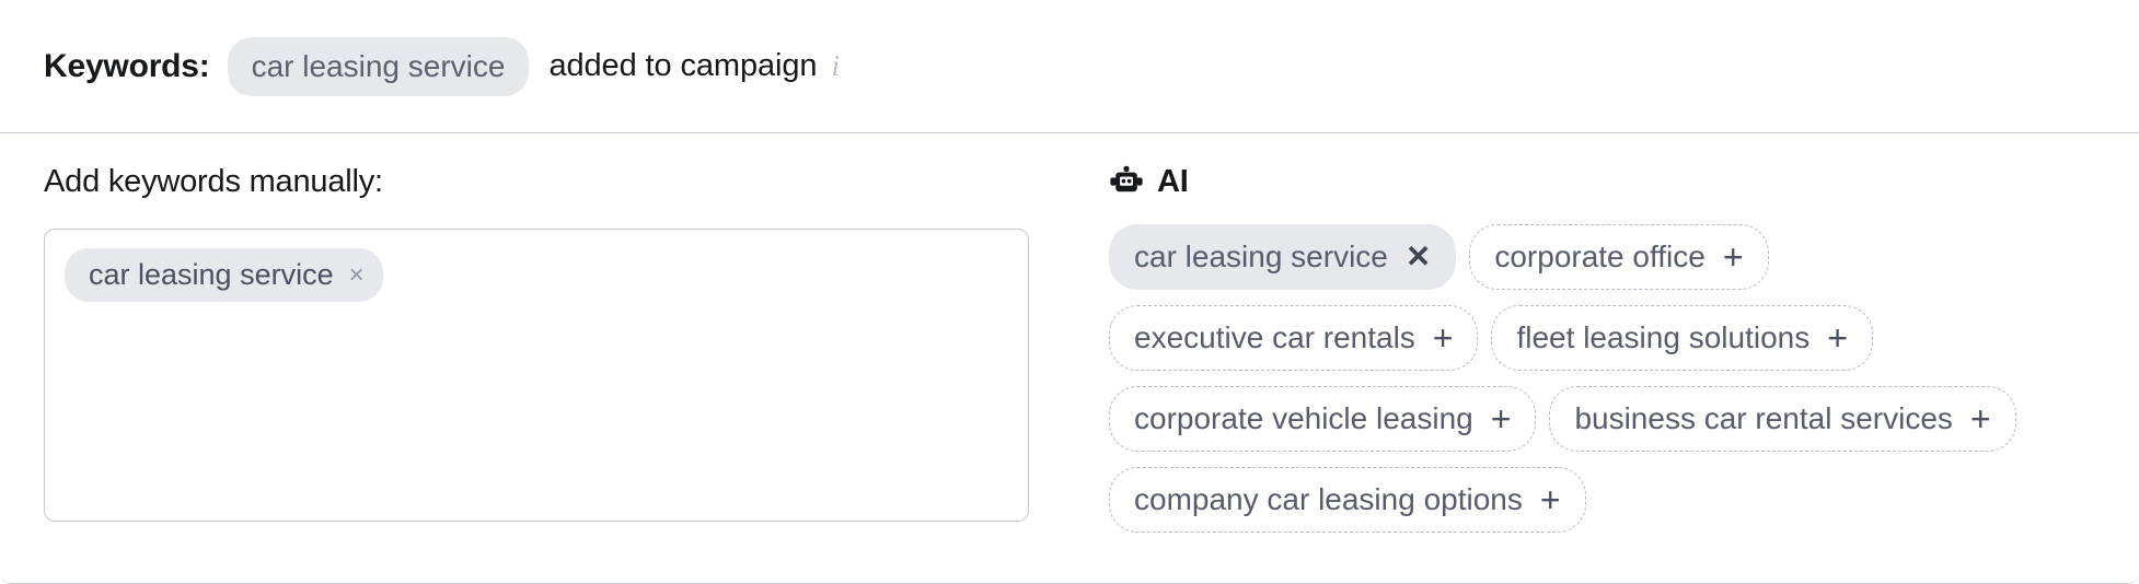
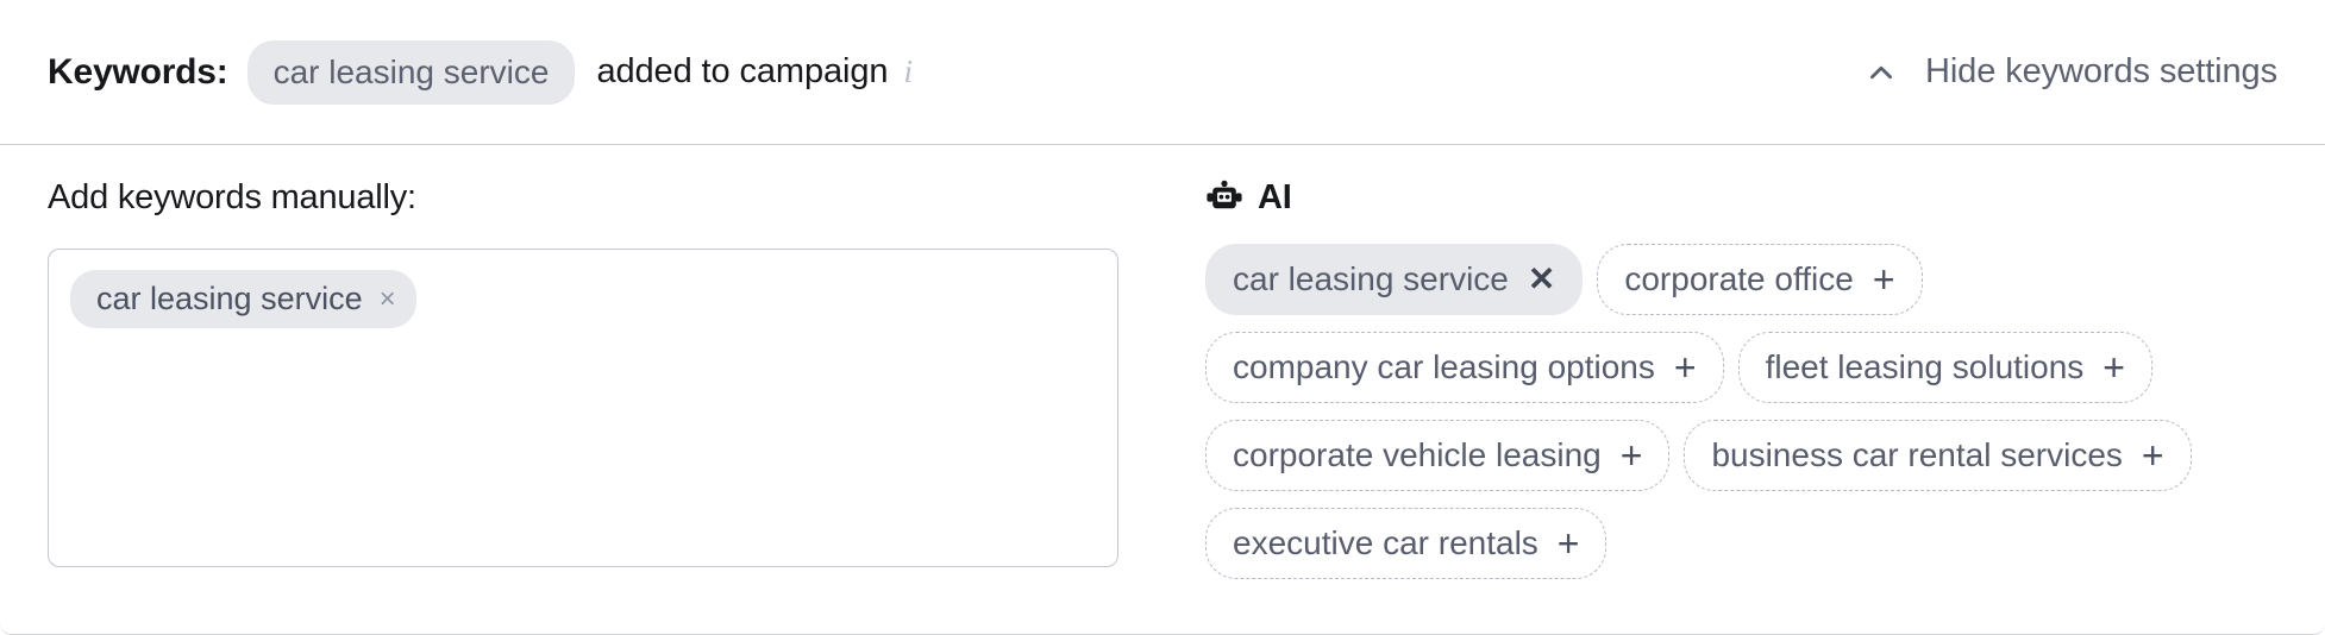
  Keywords:
  car leasing service
  added to campaign
  i
+ Hide keywords settings
  Add keywords manually:
  car leasing service
  ×
  AI
  car leasing service
  ✕
  corporate office
  +
- executive car rentals
+ company car leasing options
  +
  fleet leasing solutions
  +
  corporate vehicle leasing
  +
  business car rental services
  +
- company car leasing options
+ executive car rentals
  +
